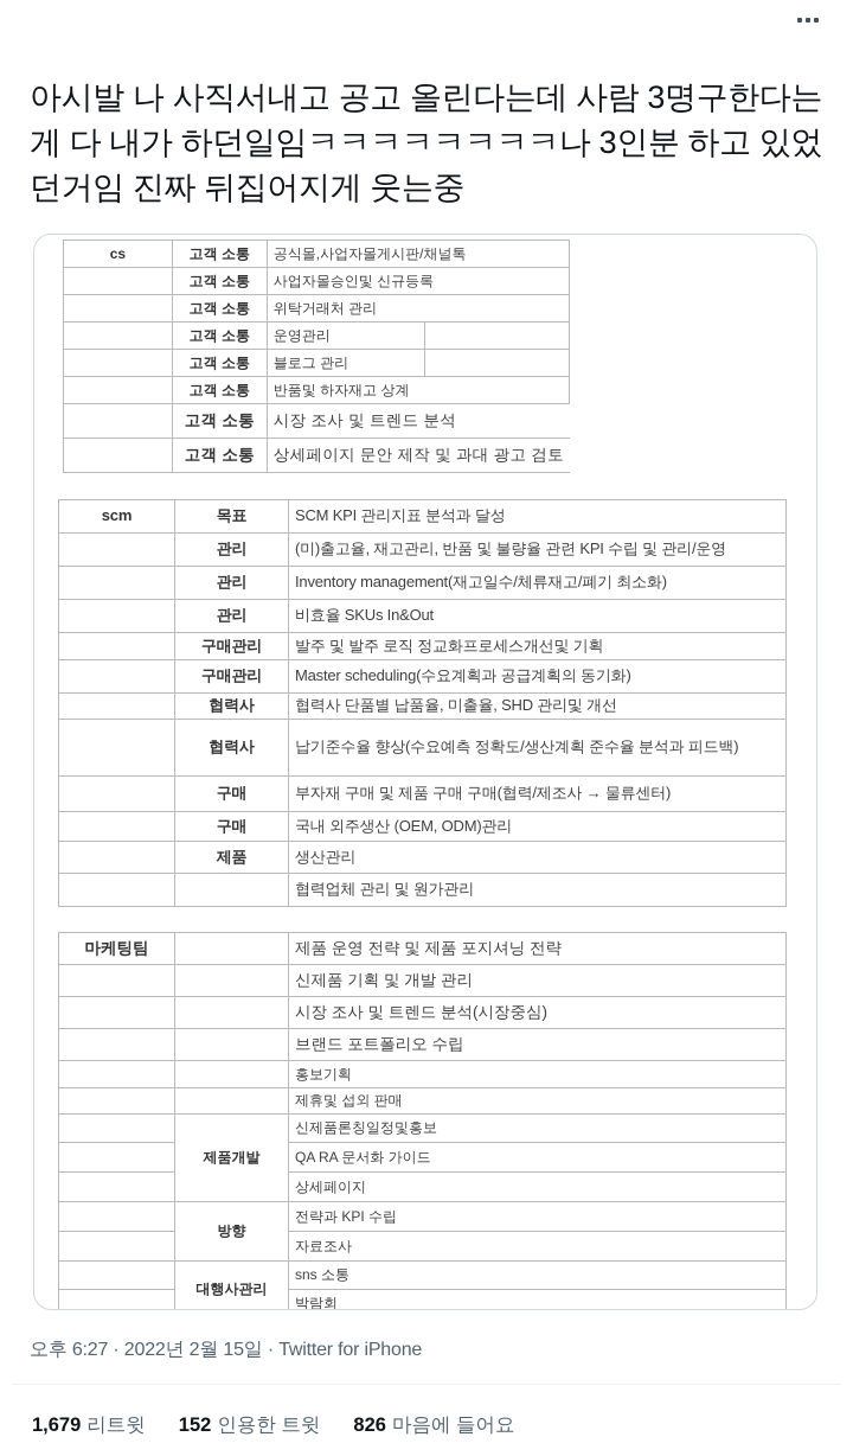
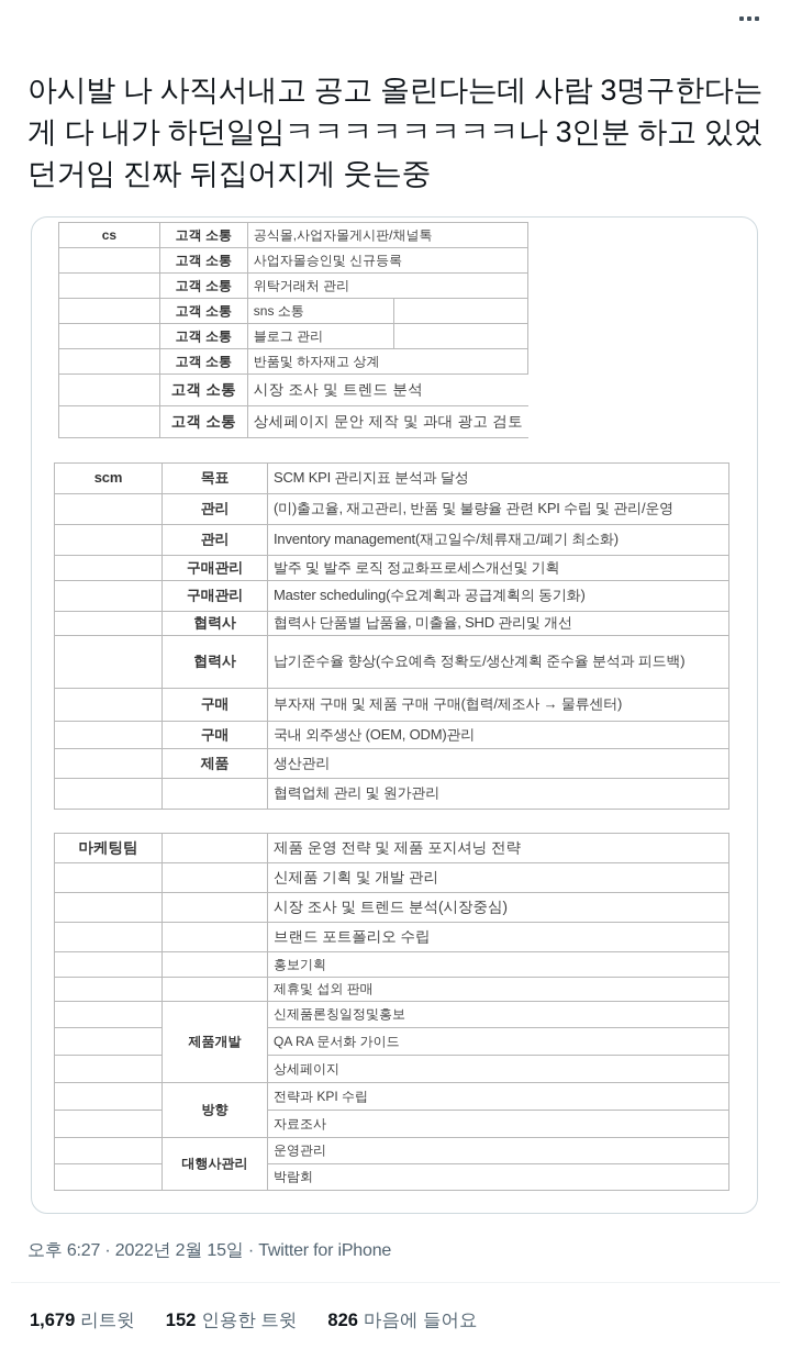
  아시발 나 사직서내고 공고 올린다는데 사람 3명구한다는게 다 내가 하던일임ㅋㅋㅋㅋㅋㅋㅋㅋ나 3인분 하고 있었던거임 진짜 뒤집어지게 웃는중
  cs	고객 소통	공식몰,사업자몰게시판/채널톡
  	고객 소통	사업자몰승인및 신규등록
  	고객 소통	위탁거래처 관리
- 	고객 소통	운영관리
+ 	고객 소통	sns 소통
  	고객 소통	블로그 관리
  	고객 소통	반품및 하자재고 상계
  	고객 소통	시장 조사 및 트렌드 분석
  	고객 소통	상세페이지 문안 제작 및 과대 광고 검토
  scm	목표	SCM KPI 관리지표 분석과 달성
  	관리	(미)출고율, 재고관리, 반품 및 불량율 관련 KPI 수립 및 관리/운영
  	관리	Inventory management(재고일수/체류재고/폐기 최소화)
- 	관리	비효율 SKUs In&Out
  	구매관리	발주 및 발주 로직 정교화프로세스개선및 기획
  	구매관리	Master scheduling(수요계획과 공급계획의 동기화)
  	협력사	협력사 단품별 납품율, 미출율, SHD 관리및 개선
  	협력사	납기준수율 향상(수요예측 정확도/생산계획 준수율 분석과 피드백)
  	구매	부자재 구매 및 제품 구매 구매(협력/제조사 → 물류센터)
  	구매	국내 외주생산 (OEM, ODM)관리
  	제품	생산관리
  		협력업체 관리 및 원가관리
  마케팅팀		제품 운영 전략 및 제품 포지셔닝 전략
  		신제품 기획 및 개발 관리
  		시장 조사 및 트렌드 분석(시장중심)
  		브랜드 포트폴리오 수립
  		홍보기획
  		제휴및 섭외 판매
  	제품개발	신제품론칭일정및홍보
  	QA RA 문서화 가이드
  	상세페이지
  	방향	전략과 KPI 수립
  	자료조사
- 	대행사관리	sns 소통
+ 	대행사관리	운영관리
  	박람회
  오후 6:27 · 2022년 2월 15일 · Twitter for iPhone
  1,679
  리트윗
  152
  인용한 트윗
  826
  마음에 들어요
